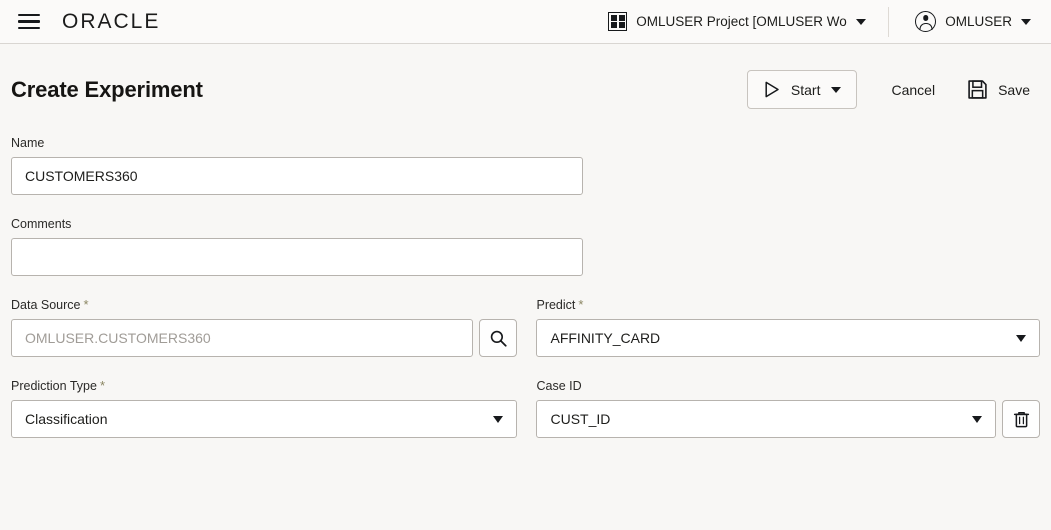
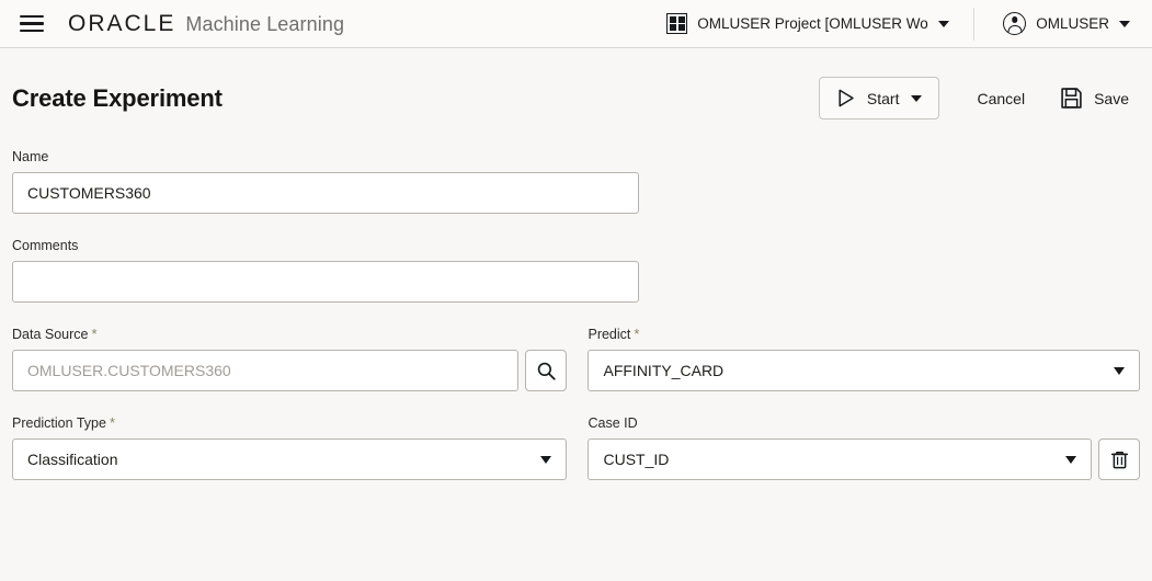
  ORACLE
+ Machine Learning
  OMLUSER Project [OMLUSER Wo
  OMLUSER
  Create Experiment
  Start
  Cancel
  Save
  Name
  CUSTOMERS360
  Comments
  Data Source
  *
  OMLUSER.CUSTOMERS360
  Predict
  *
  AFFINITY_CARD
  Prediction Type
  *
  Classification
  Case ID
  CUST_ID
